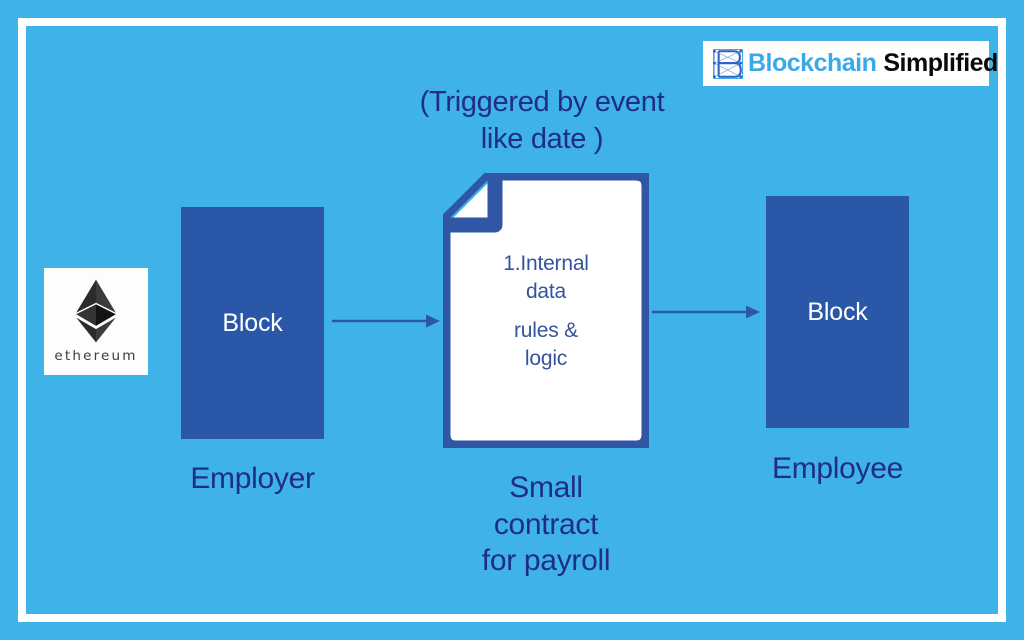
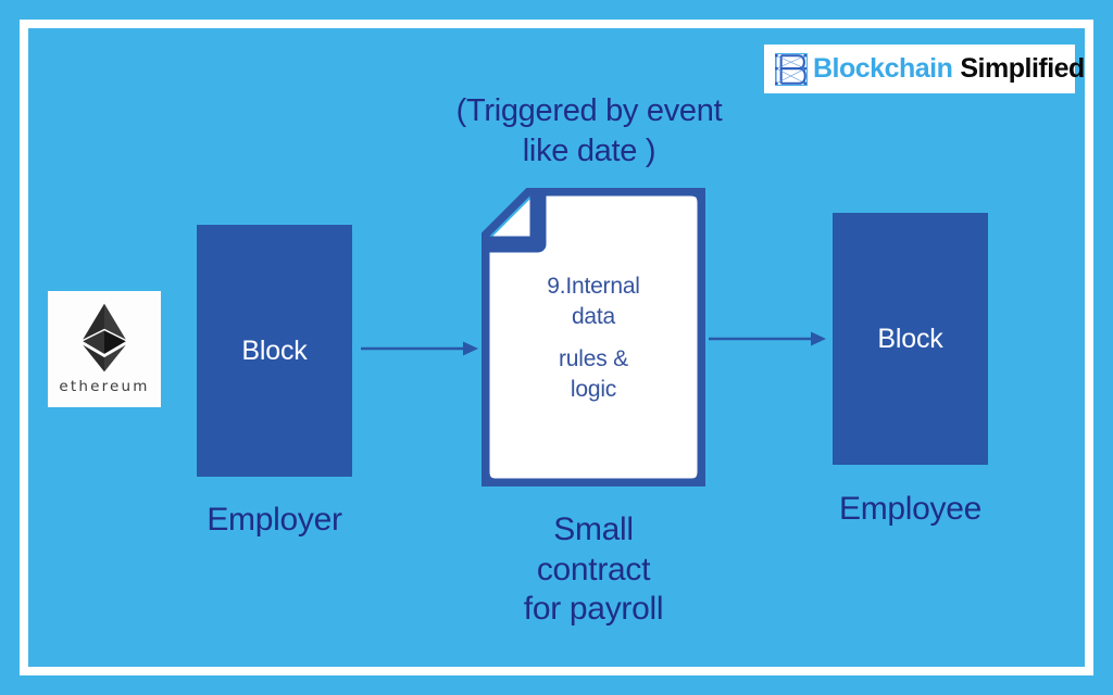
  Blockchain
  Simplified
  (Triggered by event
  like date )
  ethereum
  Block
  Employer
- 1.Internal
+ 9.Internal
  data
  rules &
  logic
  Small
  contract
  for payroll
  Block
  Employee
